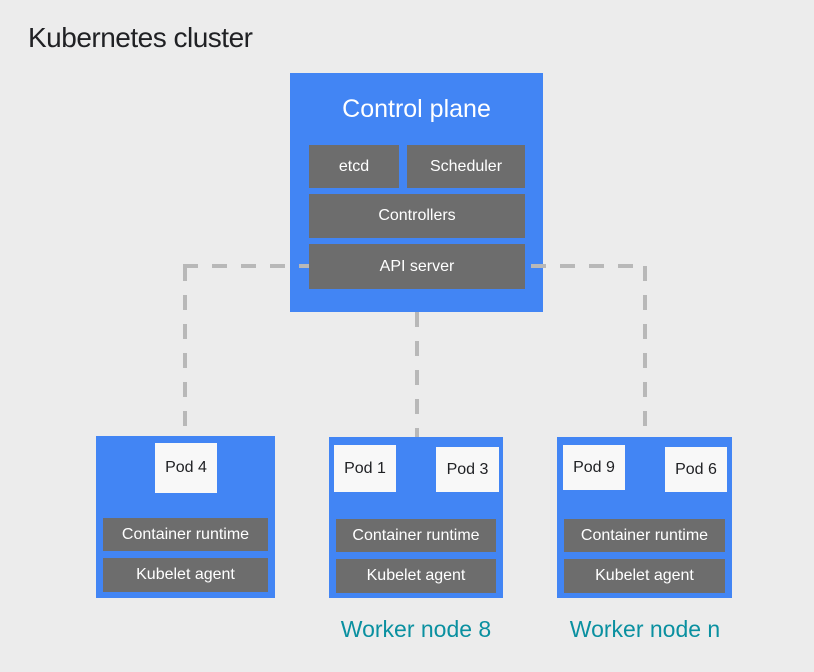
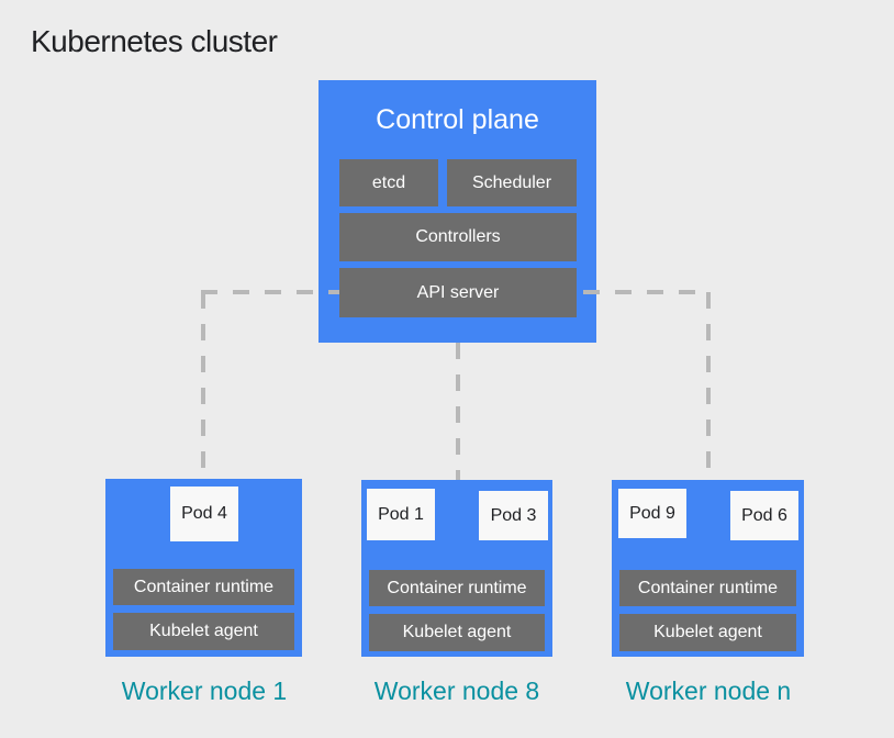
  Kubernetes cluster
  Control plane
  etcd
  Scheduler
  Controllers
  API server
  Pod 4
  Container runtime
  Kubelet agent
  Pod 1
  Pod 3
  Container runtime
  Kubelet agent
  Pod 9
  Pod 6
  Container runtime
  Kubelet agent
+ Worker node 1
  Worker node 8
  Worker node n
